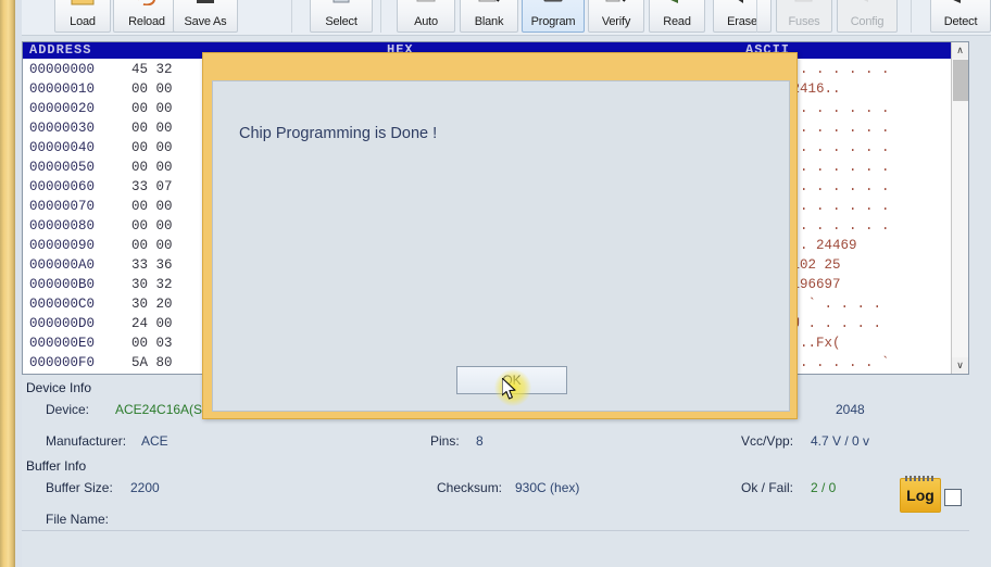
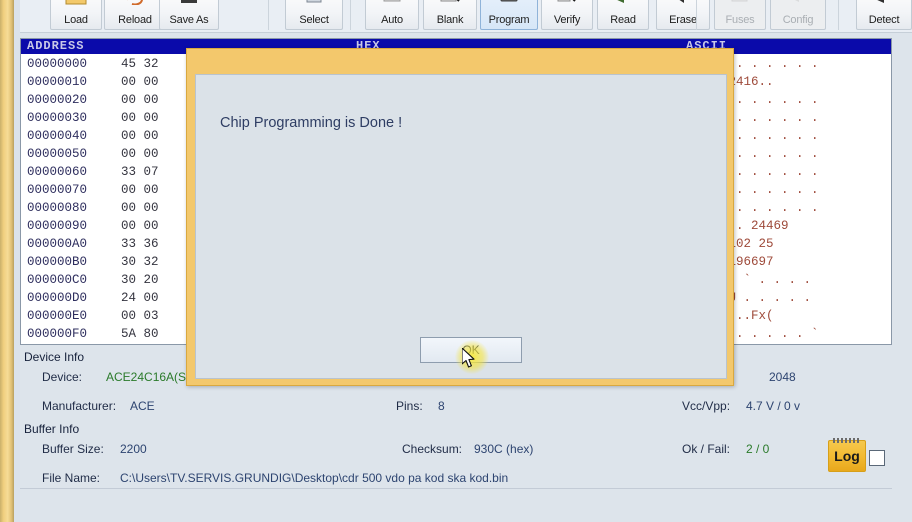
  Load
  Reload
  Save As
  Select
  Auto
  Blank
  Program
  Verify
  Read
  Erase
  Fuses
  Config
  Detect
  ADDRESS
  HEX
  ASCII
  00000000
  45 32
  . . . . . .
  00000010
  00 00
  416..
  00000020
  00 00
  . . . . . .
  00000030
  00 00
  . . . . . .
  00000040
  00 00
  . . . . . .
  00000050
  00 00
  . . . . . .
  00000060
  33 07
  . . . . . .
  00000070
  00 00
  . . . . . .
  00000080
  00 00
  . . . . . .
  00000090
  00 00
  . 24469
  000000A0
  33 36
  000000B0
  30 32
  96697
  000000C0
  30 20
  ` . . . .
  000000D0
  24 00
  . . . . .
  000000E0
  00 03
  ..Fx(
  000000F0
  5A 80
  . . . . . `
- ∧
- ∨
  Device Info
  Device:
  ACE24C16A(S
  2048
  Manufacturer:
  ACE
  Pins:
  8
  Vcc/Vpp:
  4.7 V / 0 v
  Buffer Info
  Buffer Size:
  2200
  Checksum:
  930C (hex)
  Ok / Fail:
  2 / 0
  File Name:
+ C:\Users\TV.SERVIS.GRUNDIG\Desktop\cdr 500 vdo pa kod ska kod.bin
  Log
  Chip Programming is Done !
